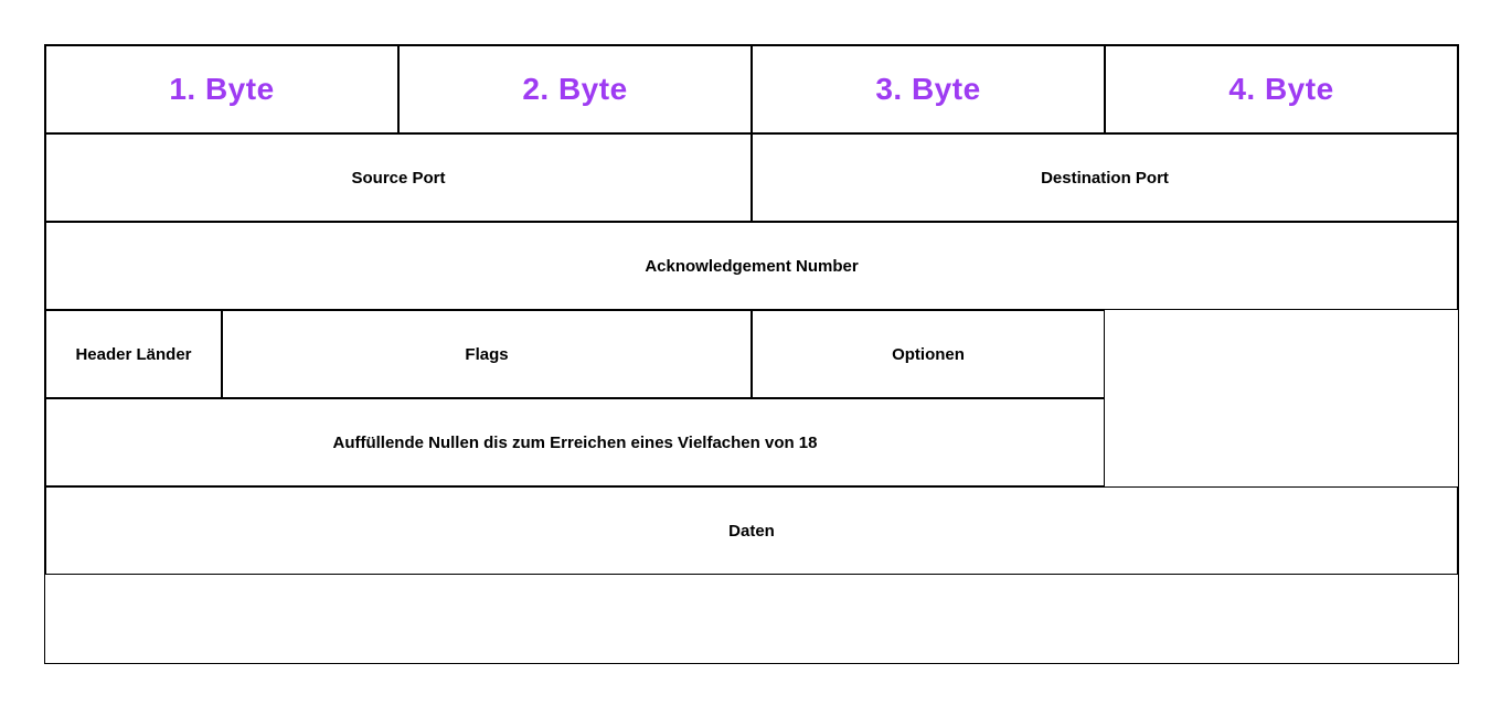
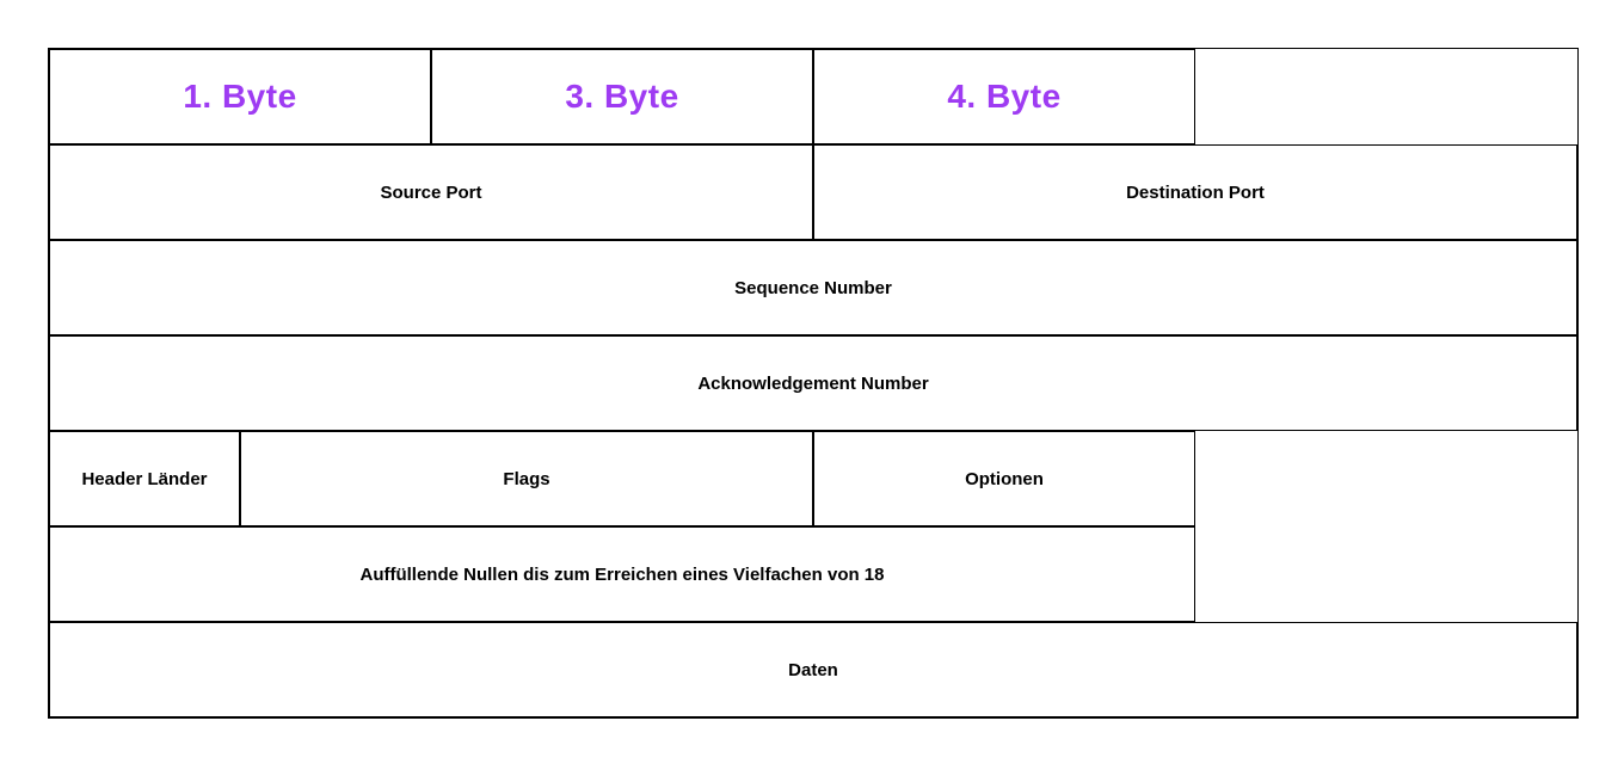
  1. Byte
- 2. Byte
  3. Byte
  4. Byte
  Source Port
  Destination Port
+ Sequence Number
  Acknowledgement Number
  Header Länder
  Flags
  Optionen
  Auffüllende Nullen dis zum Erreichen eines Vielfachen von 18
  Daten
